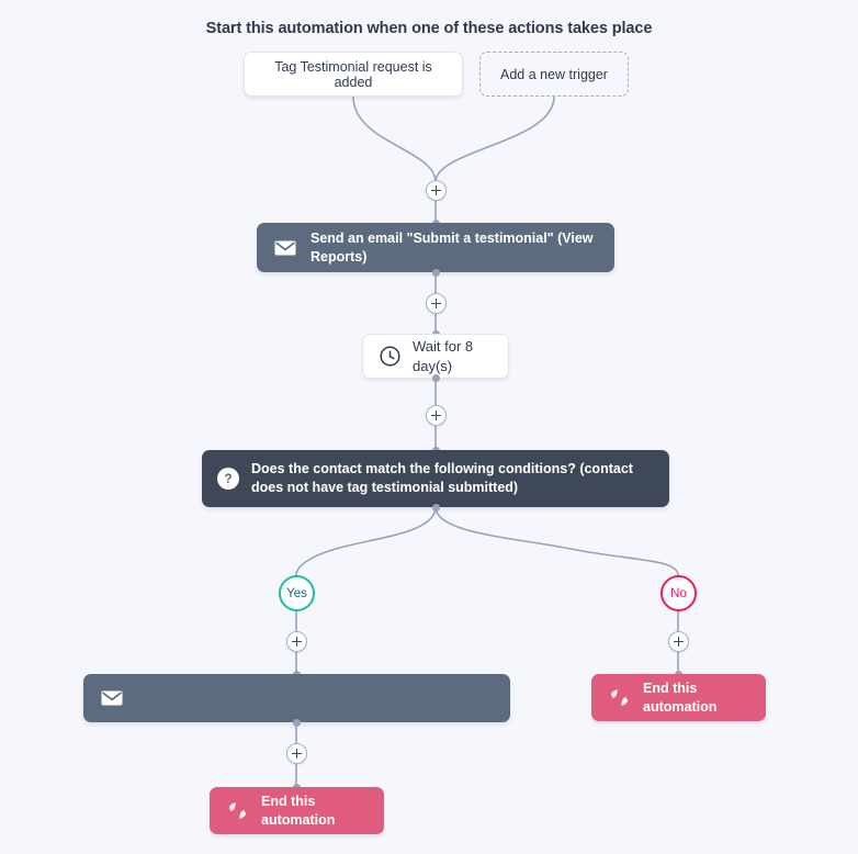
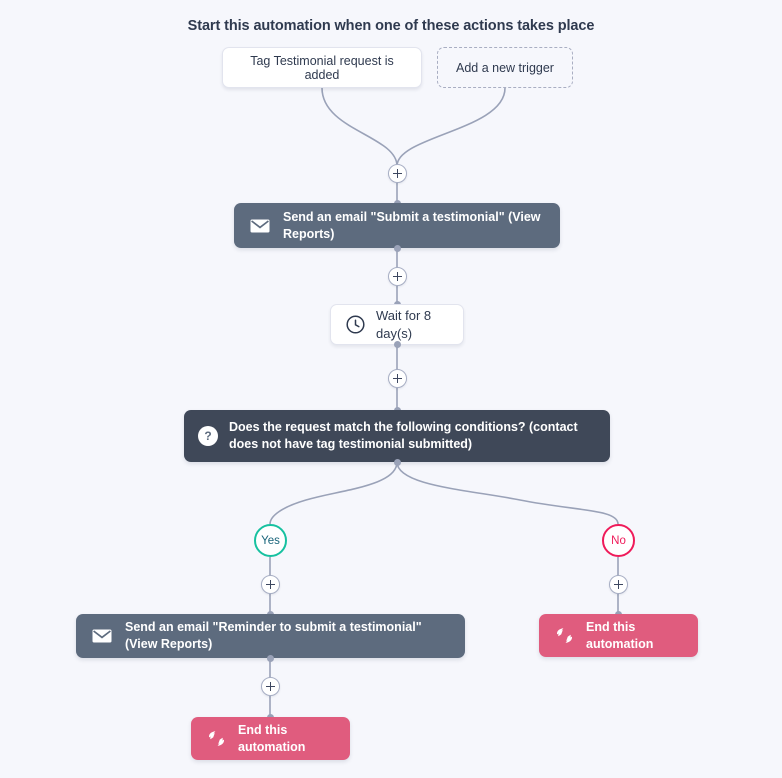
  Start this automation when one of these actions takes place
  Tag Testimonial request is added
  Add a new trigger
  Send an email "Submit a testimonial" (View Reports)
  Wait for 8 day(s)
  ?
- Does the contact match the following conditions? (contact does not have tag testimonial submitted)
+ Does the request match the following conditions? (contact does not have tag testimonial submitted)
  Yes
  No
+ Send an email "Reminder to submit a testimonial" (View Reports)
  End this automation
  End this automation
